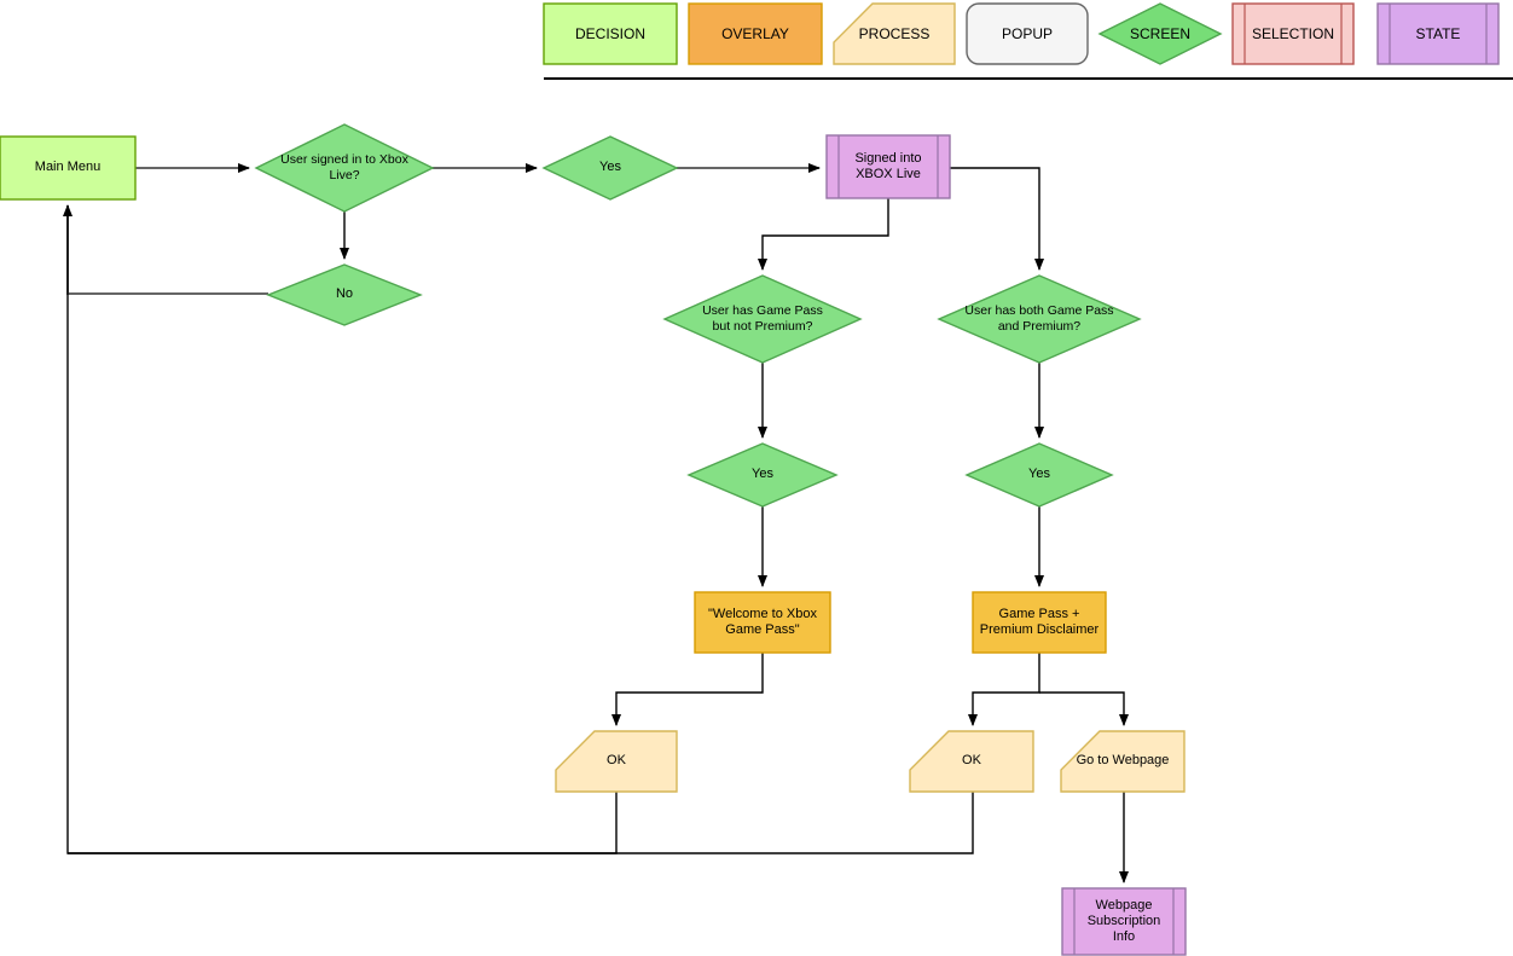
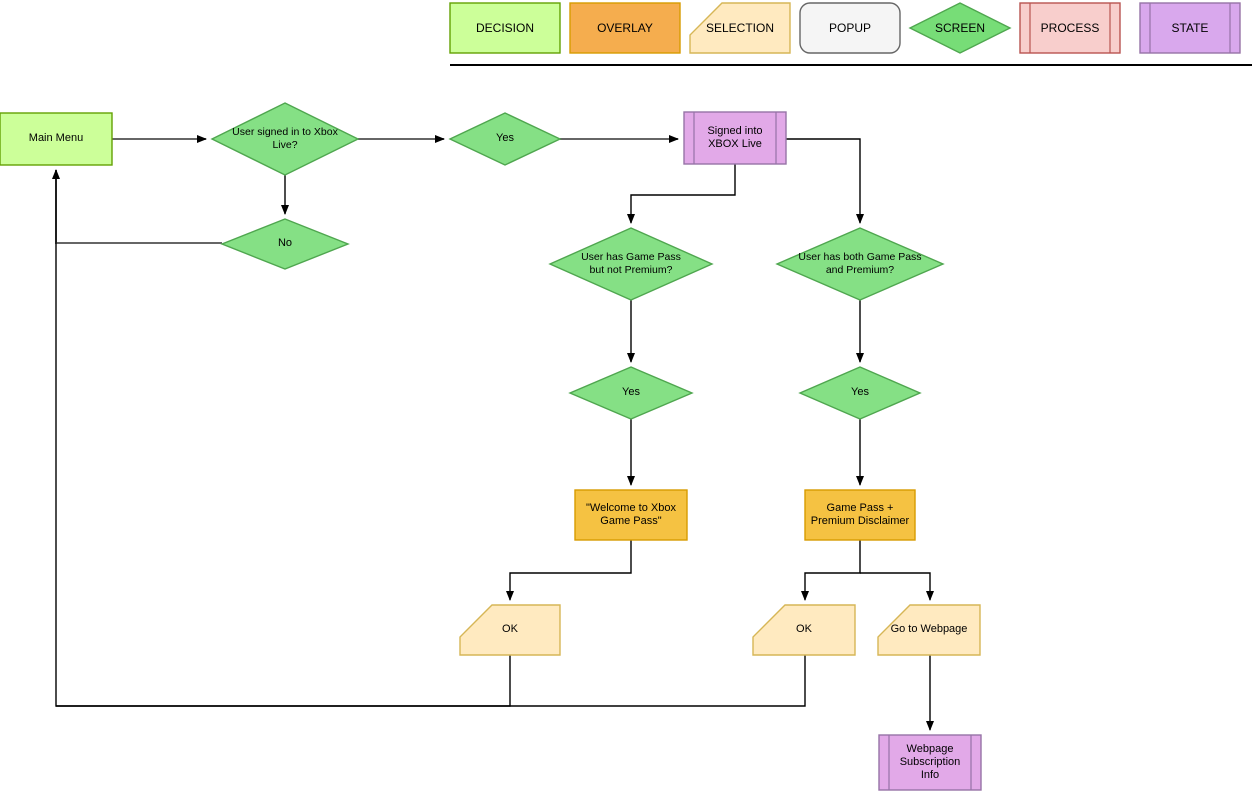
  DECISION
  OVERLAY
- PROCESS
+ SELECTION
  POPUP
  SCREEN
- SELECTION
+ PROCESS
  STATE
  Main Menu
  User signed in to Xbox
  Live?
  Yes
  No
  Signed into
  XBOX Live
  User has Game Pass
  but not Premium?
  User has both Game Pass
  and Premium?
  Yes
  Yes
  "Welcome to Xbox
  Game Pass"
  Game Pass +
  Premium Disclaimer
  OK
  OK
  Go to Webpage
  Webpage
  Subscription
  Info
